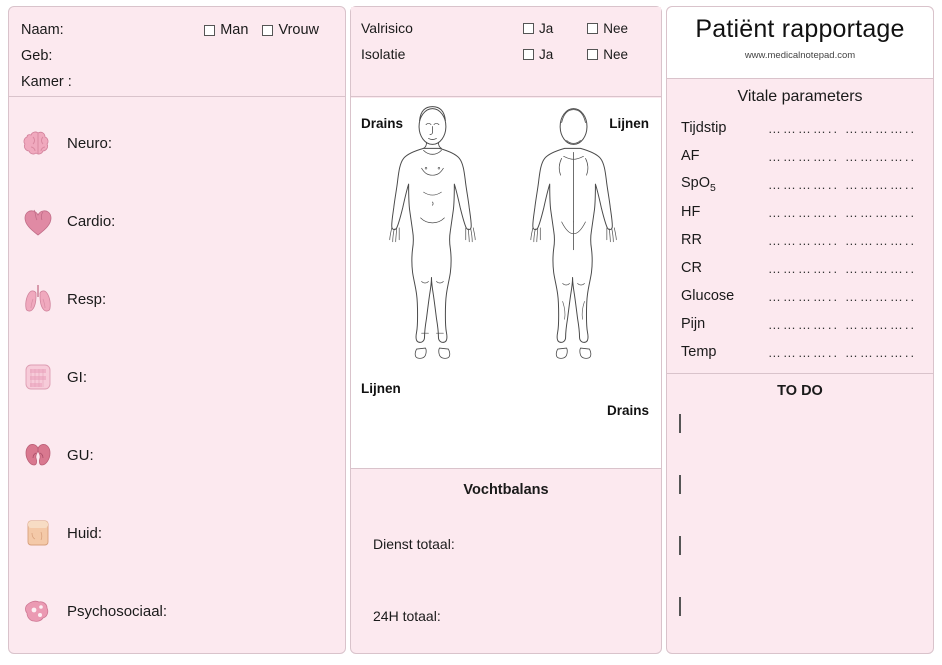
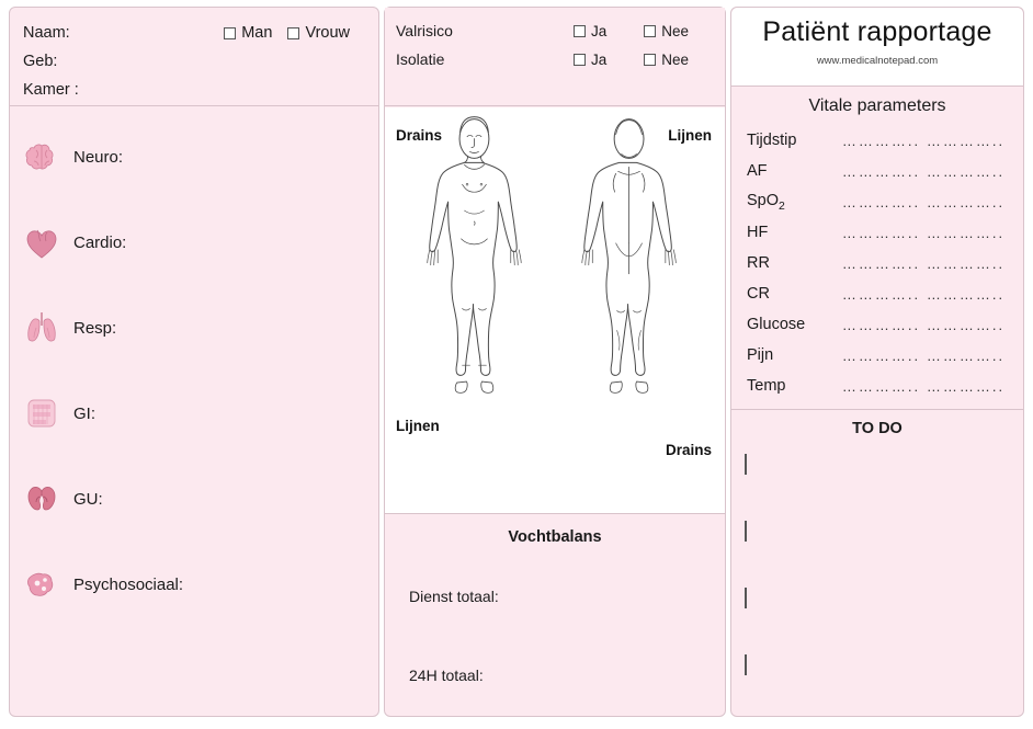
  Naam:
  Man
  Vrouw
  Geb:
  Kamer :
  Neuro:
  Cardio:
  Resp:
  GI:
  GU:
- Huid:
  Psychosociaal:
  Valrisico
  Ja
  Nee
  Isolatie
  Ja
  Nee
  Drains
  Lijnen
  Lijnen
  Drains
  Vochtbalans
  Dienst totaal:
  24H totaal:
  Patiënt rapportage
  www.medicalnotepad.com
  Vitale parameters
  Tijdstip
  …………..
  …………..
  AF
  …………..
  …………..
- SpO5
+ SpO2
  …………..
  …………..
  HF
  …………..
  …………..
  RR
  …………..
  …………..
  CR
  …………..
  …………..
  Glucose
  …………..
  …………..
  Pijn
  …………..
  …………..
  Temp
  …………..
  …………..
  TO DO
